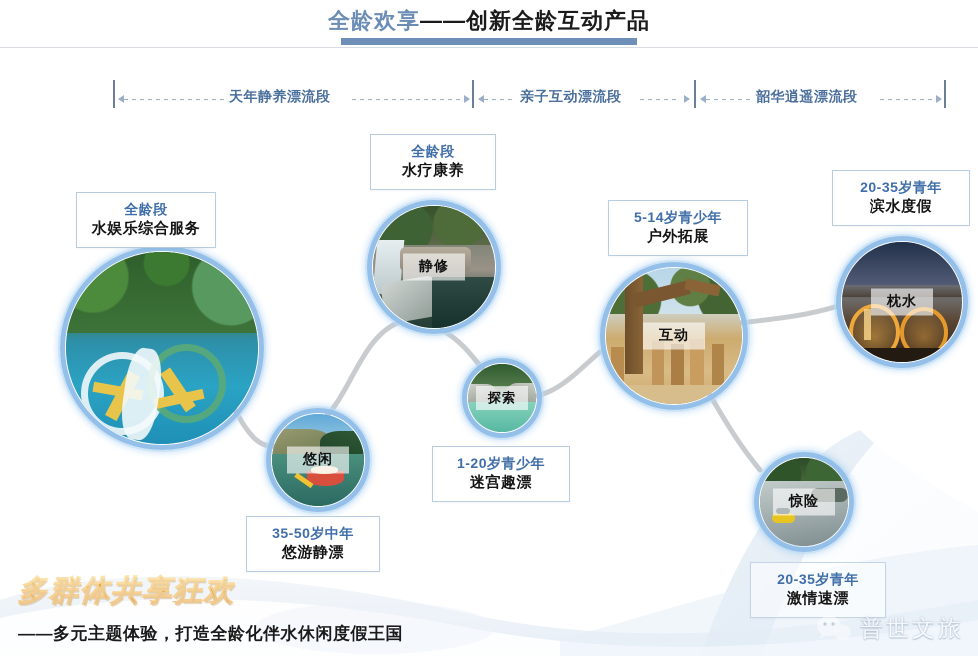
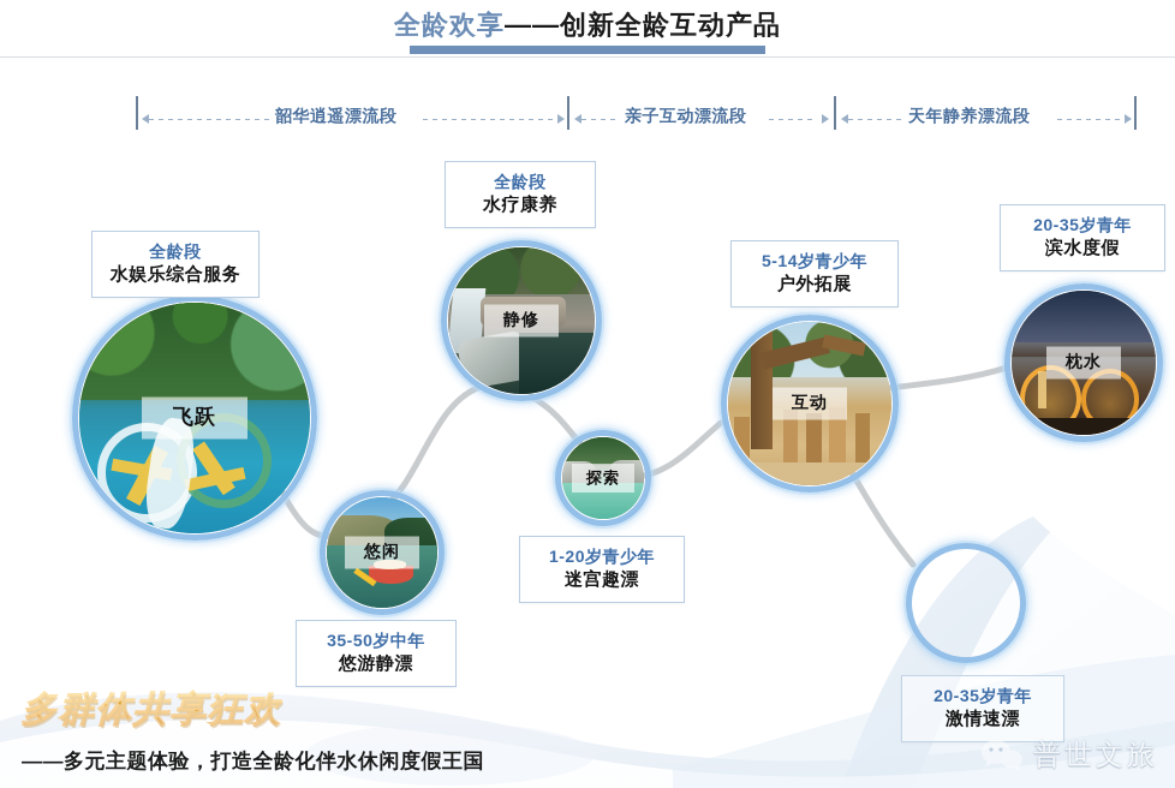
  全龄欢享——创新全龄互动产品
- 天年静养漂流段
+ 韶华逍遥漂流段
  亲子互动漂流段
- 韶华逍遥漂流段
+ 天年静养漂流段
+ 飞跃
  静修
  悠闲
  探索
  互动
  枕水
- 惊险
  全龄段
  水娱乐综合服务
  全龄段
  水疗康养
  5-14岁青少年
  户外拓展
  20-35岁青年
  滨水度假
  35-50岁中年
  悠游静漂
  1-20岁青少年
  迷宫趣漂
  20-35岁青年
  激情速漂
  多群体共享狂欢
  ——多元主题体验，打造全龄化伴水休闲度假王国
  普世文旅
